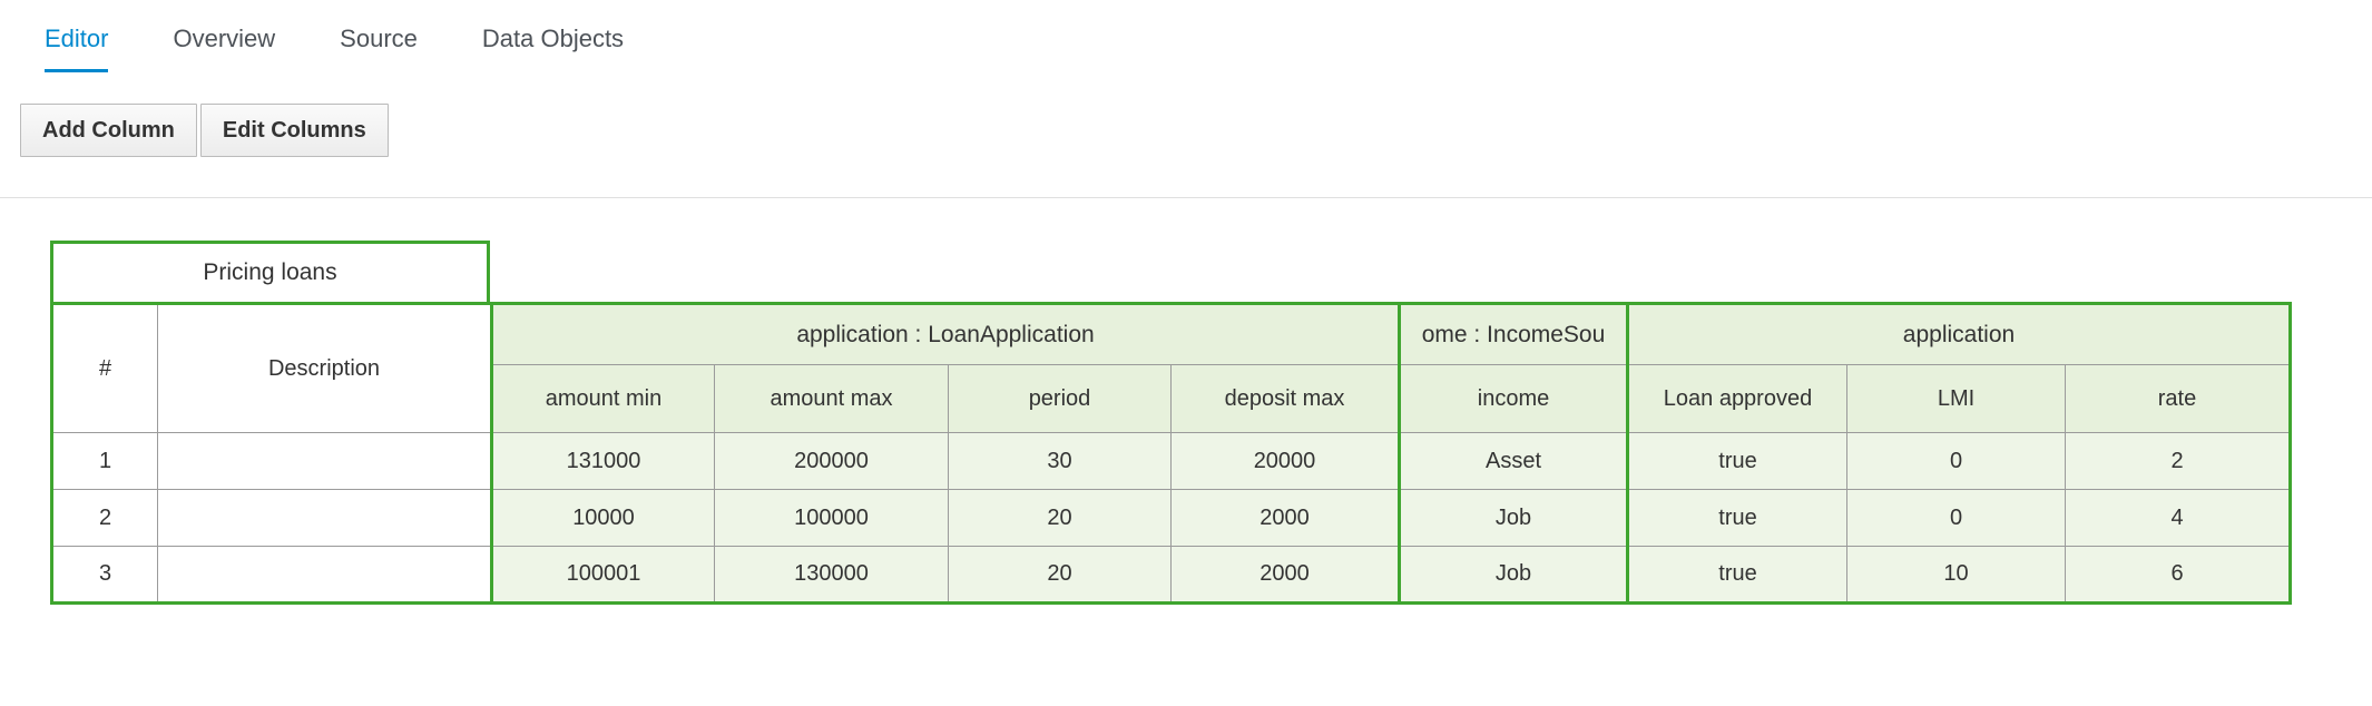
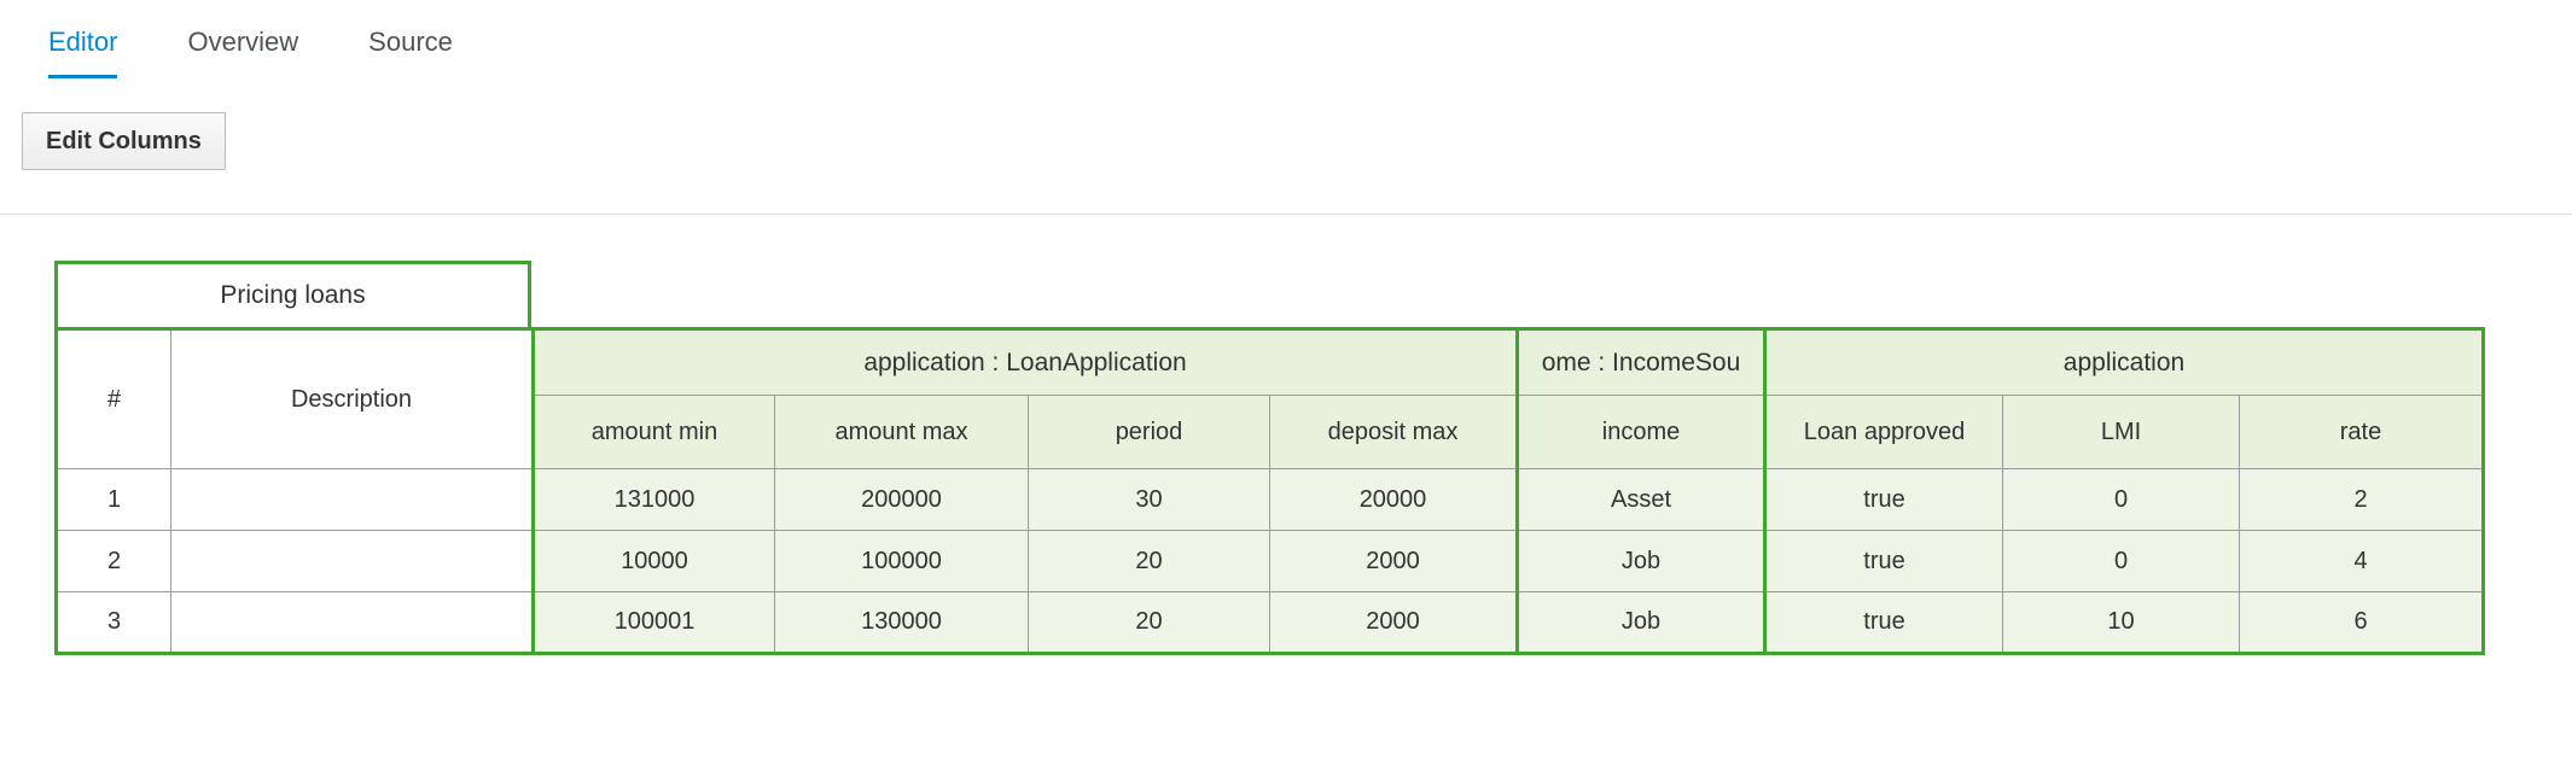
  Editor
  Overview
  Source
- Data Objects
- Add Column
  Edit Columns
  Pricing loans
  #	Description	application : LoanApplication	ome : IncomeSou	application
  amount min	amount max	period	deposit max	income	Loan approved	LMI	rate
  1		131000	200000	30	20000	Asset	true	0	2
  2		10000	100000	20	2000	Job	true	0	4
  3		100001	130000	20	2000	Job	true	10	6
